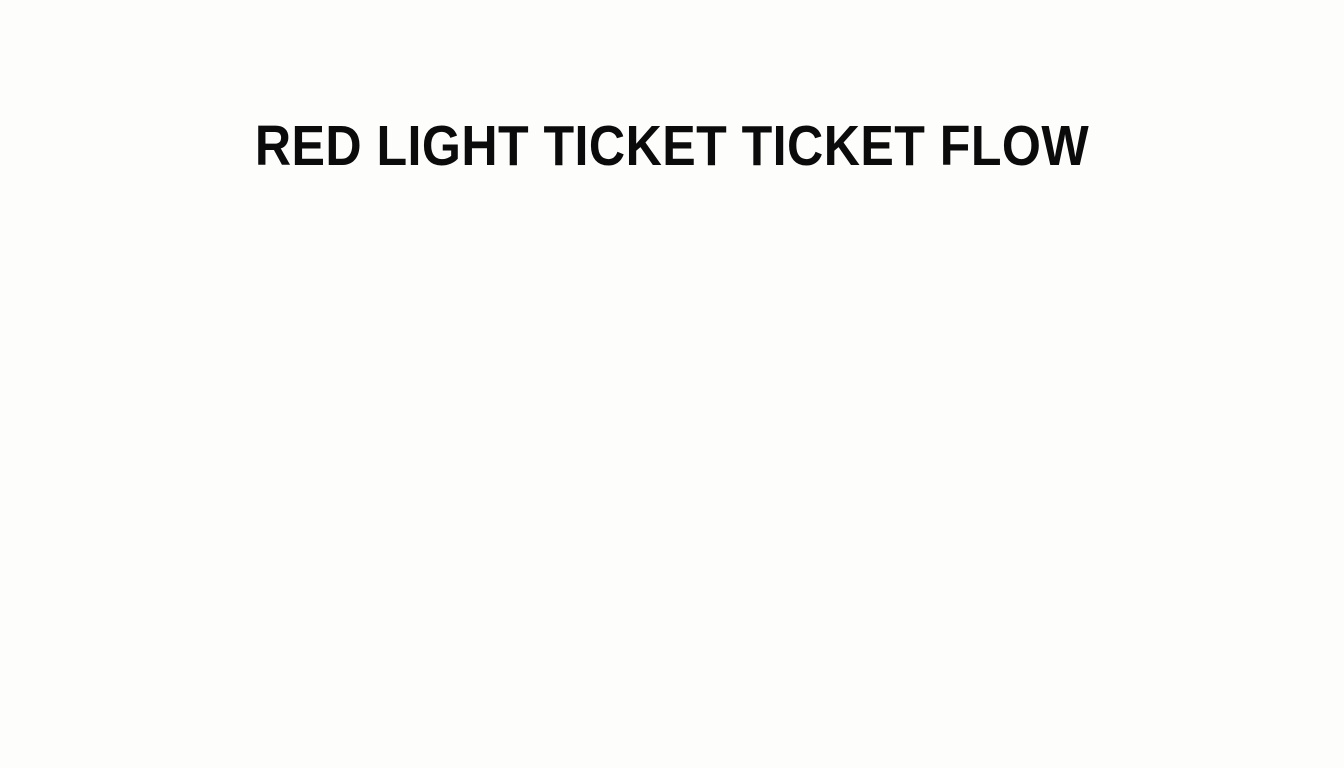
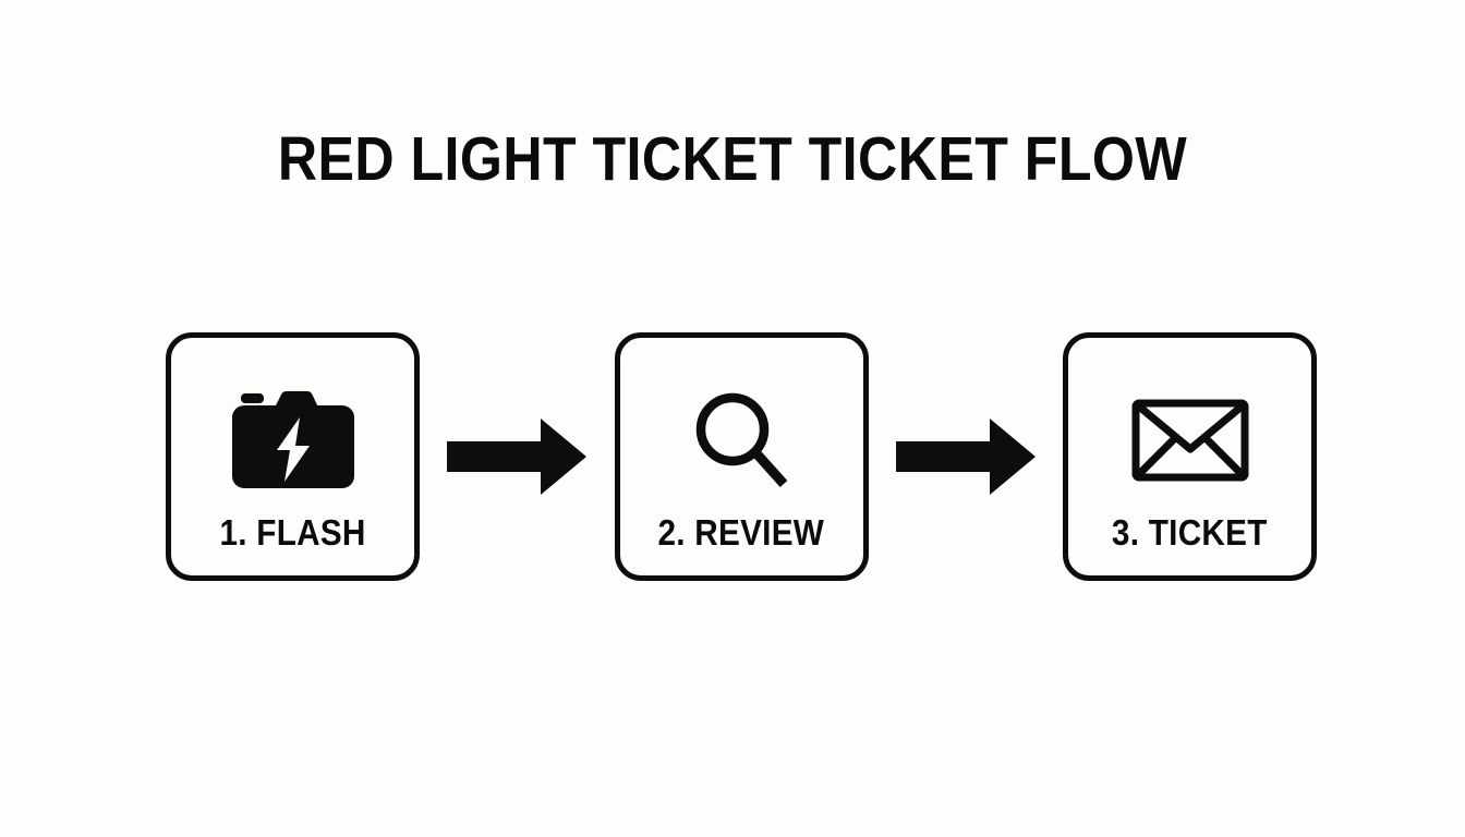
  RED LIGHT TICKET TICKET FLOW
+ 1. FLASH
+ 2. REVIEW
+ 3. TICKET
